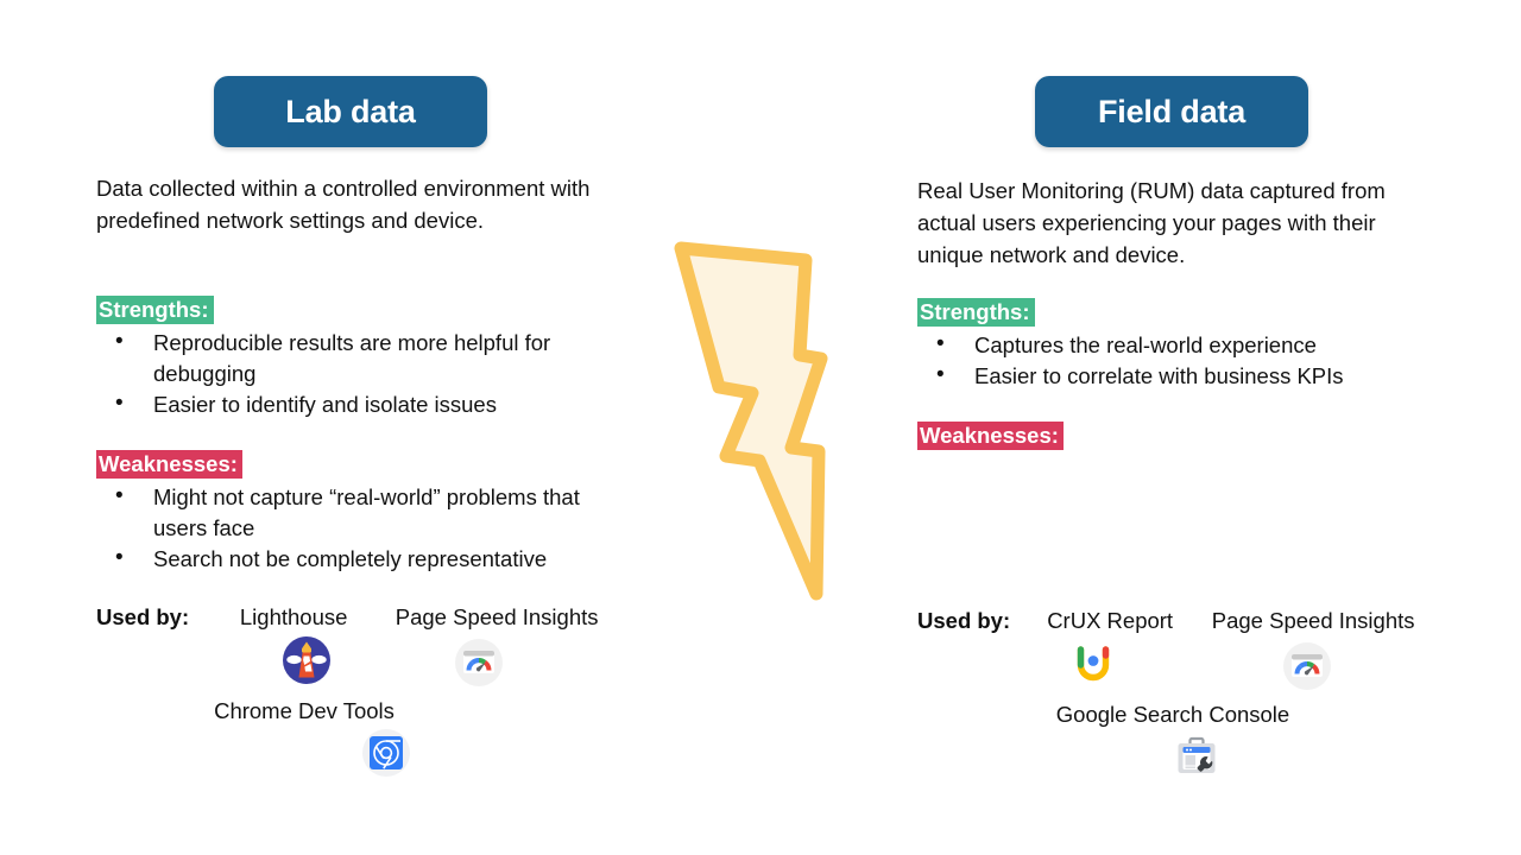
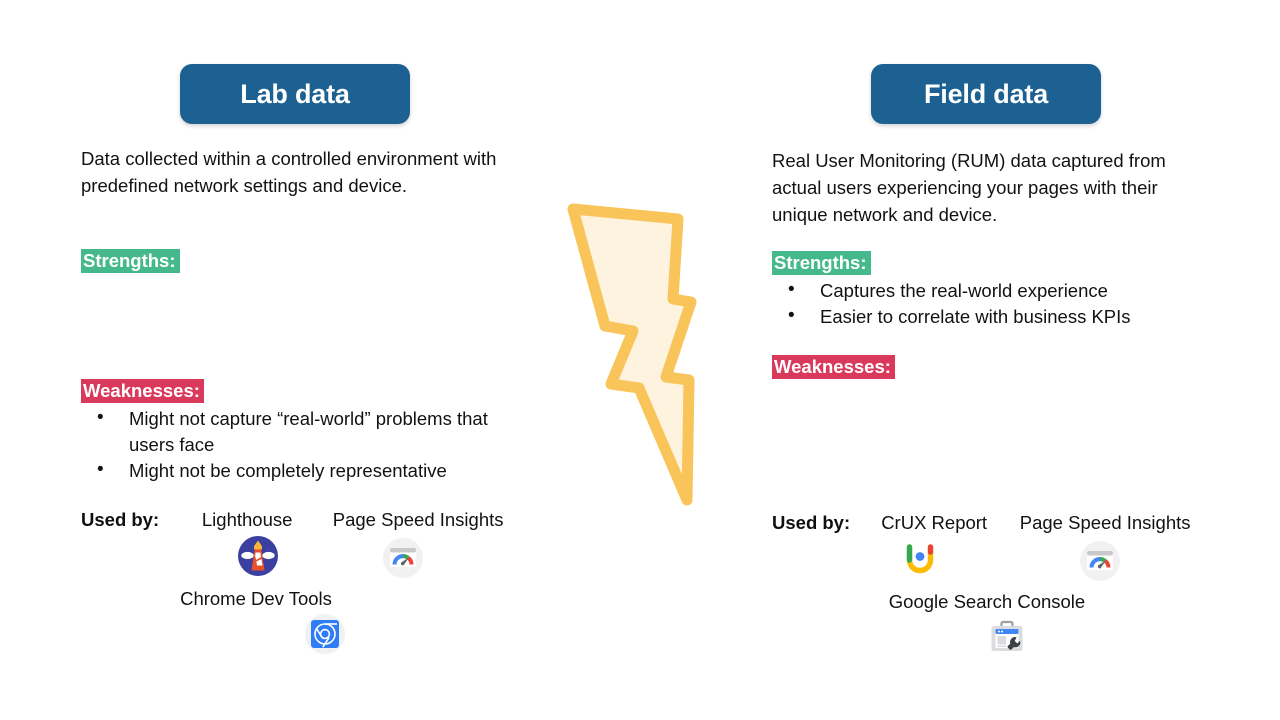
  Lab data
  Data collected within a controlled environment with predefined network settings and device.
  Strengths:
- Reproducible results are more helpful for debugging
- Easier to identify and isolate issues
  Weaknesses:
  Might not capture “real-world” problems that users face
- Search not be completely representative
+ Might not be completely representative
  Used by:
  Lighthouse
  Page Speed Insights
  Chrome Dev Tools
  Field data
  Real User Monitoring (RUM) data captured from actual users experiencing your pages with their unique network and device.
  Strengths:
  Captures the real-world experience
  Easier to correlate with business KPIs
  Weaknesses:
  Used by:
  CrUX Report
  Page Speed Insights
  Google Search Console
